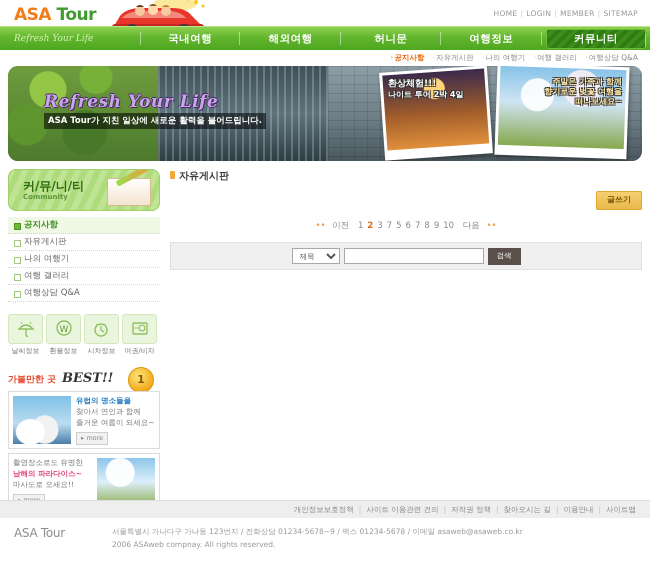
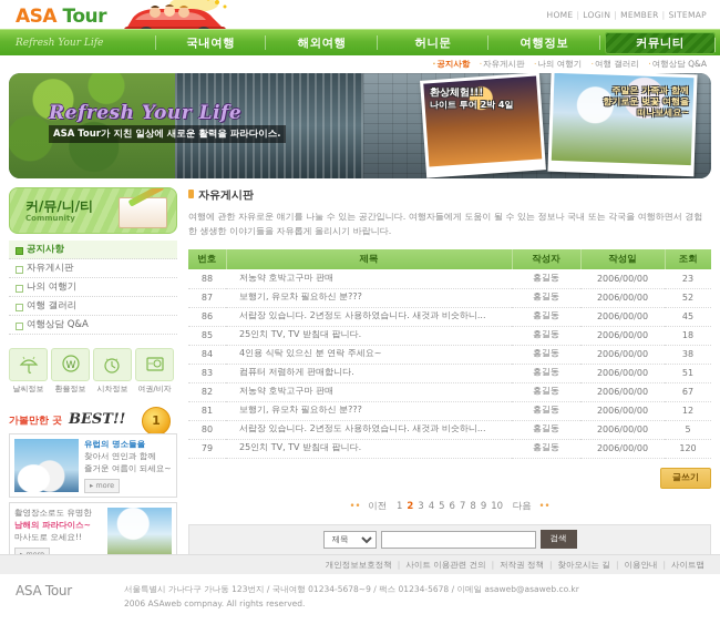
  ASA Tour
  HOME | LOGIN | MEMBER SITEMAP
  Refresh Your Life
  국내여행
  해외여행
  허니문
  여행정보
  커뮤니티
  ·공지사항 ·자유게시판 ·나의 여행기 ·여행 갤러리 ·여행상담 Q&A
  Refresh Your Life
- ASA Tour가 지친 일상에 새로운 활력을 불어드립니다.
+ ASA Tour가 지친 일상에 새로운 활력을 파라다이스.
  환상체험!!!
  나이트 투어 2박 4일
  주말은 가족과 함께
  향기로운 벚꽃 여행을
  떠나보세요~
  커/뮤/니/티
  Community
  공지사항
  자유게시판
  나의 여행기
  여행 갤러리
  여행상담 Q&A
  날씨정보
  W
  환율정보
  시차정보
  여권/비자
  가볼만한 곳 BEST!!
  1
  유럽의 명소들을
  찾아서 연인과 함께
  즐거운 여름이 되세요~ ▸ more
  촬영장소로도 유명한
  남해의 파라다이스~
  자유게시판
+ 여행에 관한 자유로운 얘기를 나눌 수 있는 공간입니다. 여행자들에게 도움이 될 수 있는 정보나 국내 또는 각국을 여행하면서 경험한 생생한 이야기들을 자유롭게 올리시기 바랍니다.
+ 번호	제목	작성자	작성일	조회
+ 88	저농약 호박고구마 판매	홍길동	2006/00/00	23
+ 87	보행기, 유모차 필요하신 분???	홍길동	2006/00/00	52
+ 86	서랍장 있습니다. 2년정도 사용하였습니다. 새것과 비슷하니...	홍길동	2006/00/00	45
+ 85	25인치 TV, TV 받침대 팝니다.	홍길동	2006/00/00	18
+ 84	4인용 식탁 있으신 분 연락 주세요~	홍길동	2006/00/00	38
+ 83	컴퓨터 저렴하게 판매합니다.	홍길동	2006/00/00	51
+ 82	저농약 호박고구마 판매	홍길동	2006/00/00	67
+ 81	보행기, 유모차 필요하신 분???	홍길동	2006/00/00	12
+ 80	서랍장 있습니다. 2년정도 사용하였습니다. 새것과 비슷하니...	홍길동	2006/00/00	5
+ 79	25인치 TV, TV 받침대 팝니다.	홍길동	2006/00/00	120
  글쓰기
- •• 이전 1 2 3 7 5 6 7 8 9 10 다음 ••
+ •• 이전 1 2 3 4 5 6 7 8 9 10 다음 ••
  제목
  검색
  개인정보보호정책 사이트 이용관련 건의 저작권 정책 | 찾아오시는 길 | 이용안내 | 사이트맵
  ASA Tour
- 서울특별시 가나다구 가나동 123번지 / 전화상담 01234-5678~9 / 팩스 01234-5678 / 이메일 asaweb@asaweb.co.kr
+ 서울특별시 가나다구 가나동 123번지 / 국내여행 01234-5678~9 / 팩스 01234-5678 / 이메일 asaweb@asaweb.co.kr
  2006 ASAweb compnay. All rights reserved.
